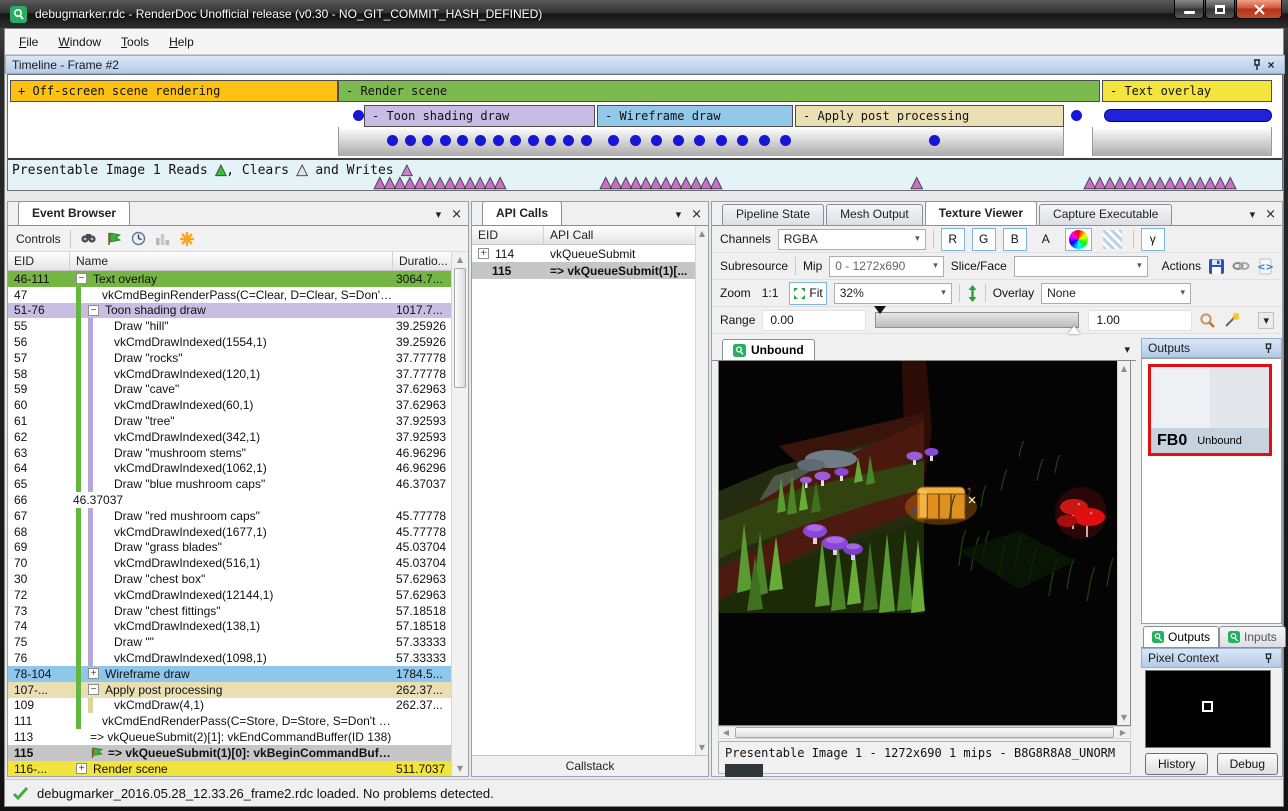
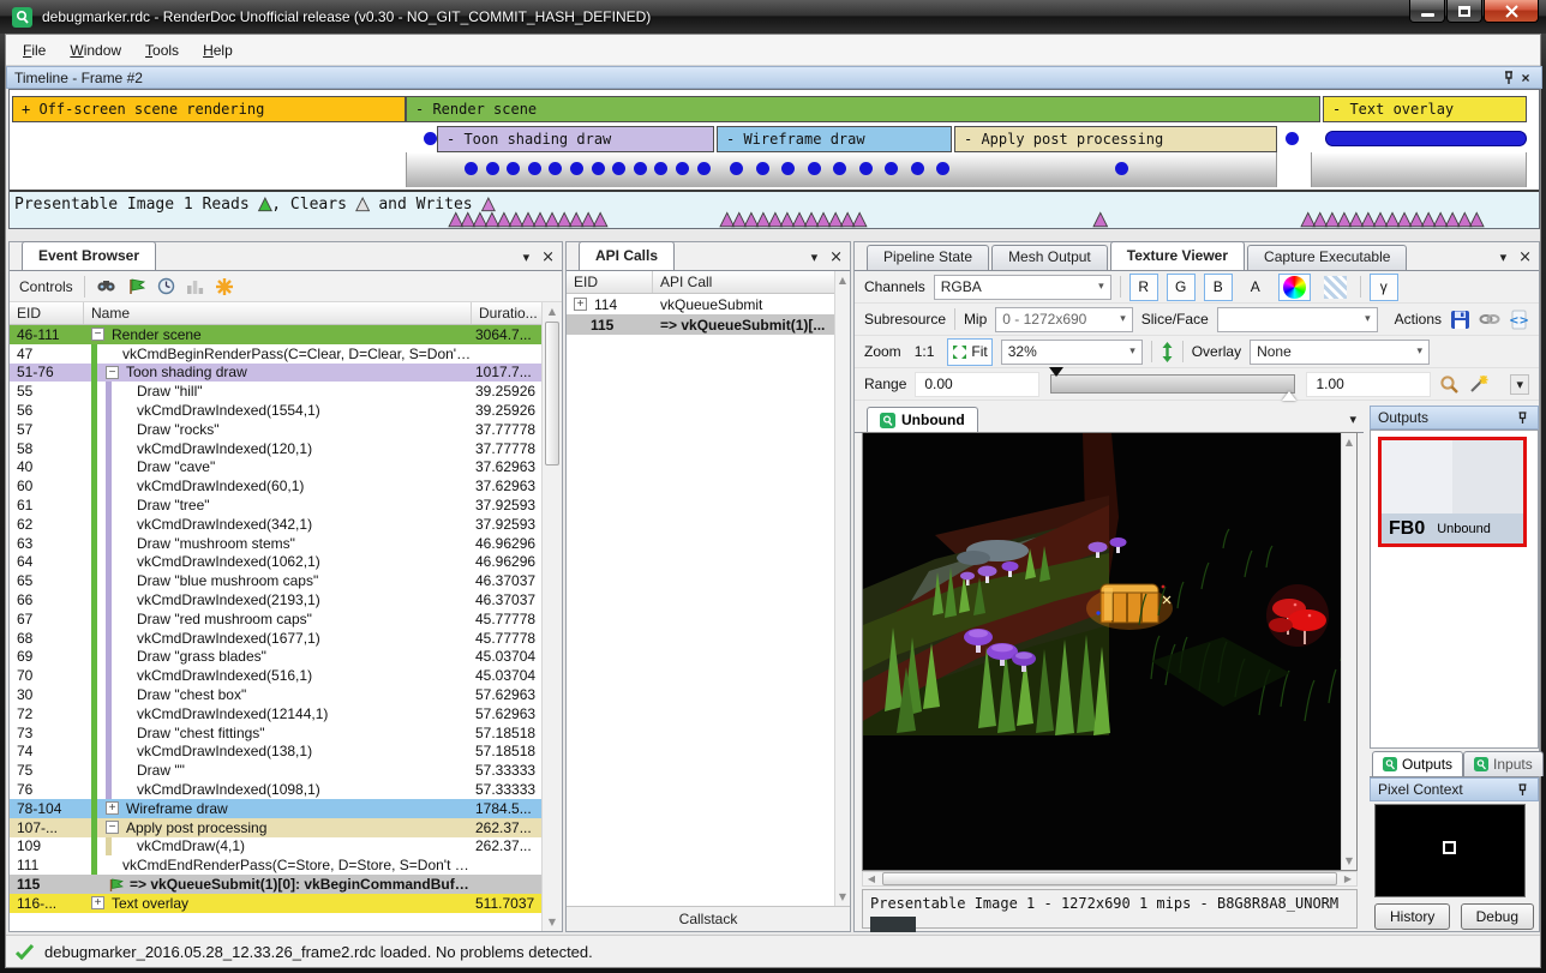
  debugmarker.rdc - RenderDoc Unofficial release (v0.30 - NO_GIT_COMMIT_HASH_DEFINED)
  File
  Window
  Tools
  Help
  Timeline - Frame #2
  ×
  + Off-screen scene rendering
  - Render scene
  - Text overlay
  - Toon shading draw
  - Wireframe draw
  - Apply post processing
  Presentable Image 1 Reads ▲, Clears ▲ and Writes ▲
  ▲▲▲▲▲▲▲▲▲▲▲▲▲
  ▲▲▲▲▲▲▲▲▲▲▲▲
  ▲
  ▲▲▲▲▲▲▲▲▲▲▲▲▲▲▲
  Event Browser
  ▾
  ×
  Controls
  EID
  Name
  Duratio...
  46-111
  −
- Text overlay
+ Render scene
  3064.7...
  47
  vkCmdBeginRenderPass(C=Clear, D=Clear, S=Don't C
  51-76
  −
  Toon shading draw
  1017.7...
  55
  Draw "hill"
  39.25926
  56
  vkCmdDrawIndexed(1554,1)
  39.25926
  57
  Draw "rocks"
  37.77778
  58
  vkCmdDrawIndexed(120,1)
  37.77778
- 59
+ 40
  Draw "cave"
  37.62963
  60
  vkCmdDrawIndexed(60,1)
  37.62963
  61
  Draw "tree"
  37.92593
  62
  vkCmdDrawIndexed(342,1)
  37.92593
  63
  Draw "mushroom stems"
  46.96296
  64
  vkCmdDrawIndexed(1062,1)
  46.96296
  65
  Draw "blue mushroom caps"
  46.37037
  66
+ vkCmdDrawIndexed(2193,1)
  46.37037
  67
  Draw "red mushroom caps"
  45.77778
  68
  vkCmdDrawIndexed(1677,1)
  45.77778
  69
  Draw "grass blades"
  45.03704
  70
  vkCmdDrawIndexed(516,1)
  45.03704
  30
  Draw "chest box"
  57.62963
  72
  vkCmdDrawIndexed(12144,1)
  57.62963
  73
  Draw "chest fittings"
  57.18518
  74
  vkCmdDrawIndexed(138,1)
  57.18518
  75
  Draw ""
  57.33333
  76
  vkCmdDrawIndexed(1098,1)
  57.33333
  78-104
  +
  Wireframe draw
  1784.5...
  107-...
  −
  Apply post processing
  262.37...
  109
  vkCmdDraw(4,1)
  262.37...
  111
  vkCmdEndRenderPass(C=Store, D=Store, S=Don't Ca
- 113
- => vkQueueSubmit(2)[1]: vkEndCommandBuffer(ID 138)
  115
  => vkQueueSubmit(1)[0]: vkBeginCommandBuffer
  116-...
  +
- Render scene
+ Text overlay
  511.7037
  ▲
  ▼
  API Calls
  ▾
  ×
  EID
  API Call
  +
  114
  vkQueueSubmit
  115
  => vkQueueSubmit(1)[...
  ▲
  ▼
  Callstack
  Pipeline State
  Mesh Output
  Texture Viewer
  Capture Executable
  ▾
  ×
  Channels
  RGBA
  ▾
  R
  G
  B
  A
  γ
  Subresource
  Mip
  0 - 1272x690
  ▾
  Slice/Face
  ▾
  Actions
  <>
  Zoom
  1:1
  Fit
  32%
  ▾
  Overlay
  None
  ▾
  Range
  0.00
  1.00
  ▾
  Unbound
  ▾
  ▲
  ▼
  ◀
  ▶
  Presentable Image 1 - 1272x690 1 mips - B8G8R8A8_UNORM
  Outputs
  FB0
  Unbound
  Outputs
  Inputs
  Pixel Context
  History
  Debug
  debugmarker_2016.05.28_12.33.26_frame2.rdc loaded. No problems detected.
